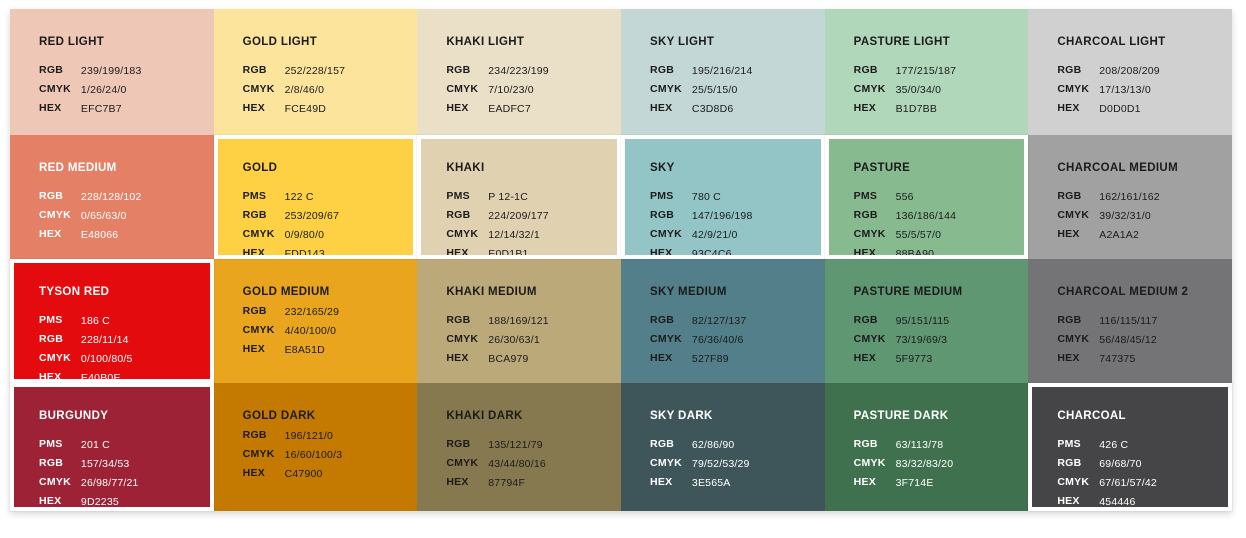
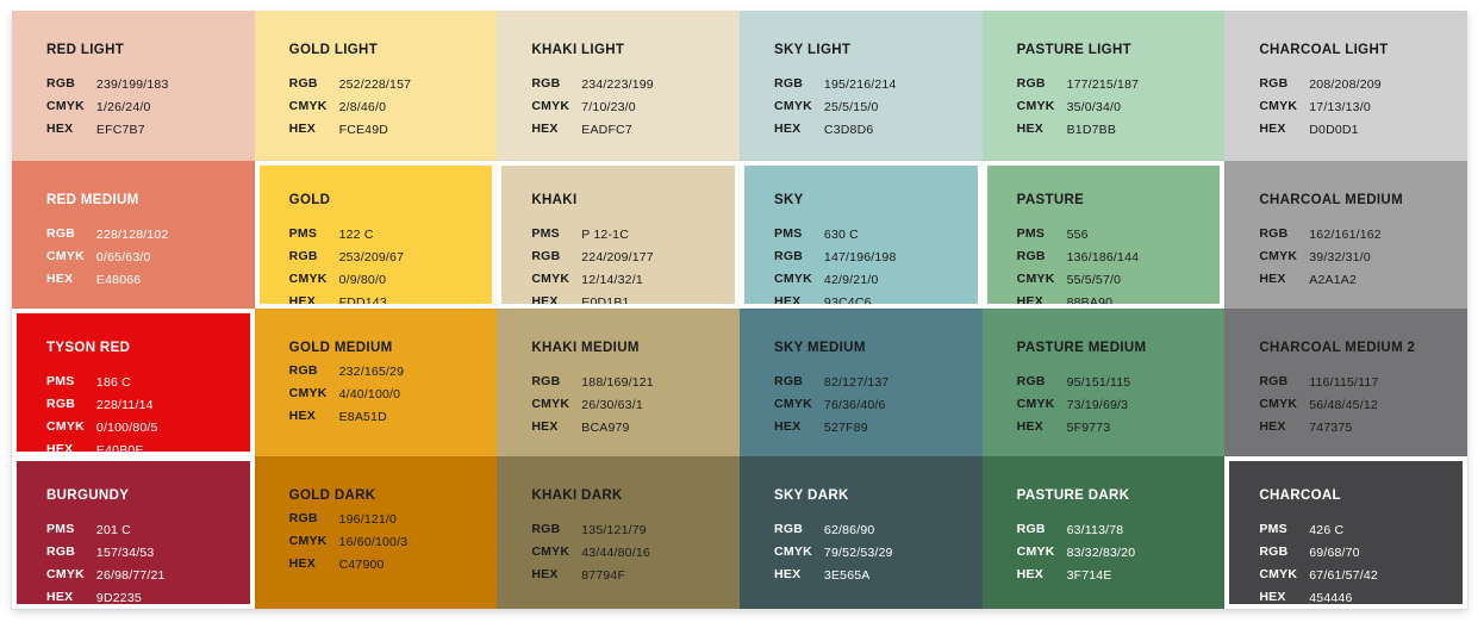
  RED LIGHT
  RGB	239/199/183
  CMYK	1/26/24/0
  HEX	EFC7B7
  GOLD LIGHT
  RGB	252/228/157
  CMYK	2/8/46/0
  HEX	FCE49D
  KHAKI LIGHT
  RGB	234/223/199
  CMYK	7/10/23/0
  HEX	EADFC7
  SKY LIGHT
  RGB	195/216/214
  CMYK	25/5/15/0
  HEX	C3D8D6
  PASTURE LIGHT
  RGB	177/215/187
  CMYK	35/0/34/0
  HEX	B1D7BB
  CHARCOAL LIGHT
  RGB	208/208/209
  CMYK	17/13/13/0
  HEX	D0D0D1
  RED MEDIUM
  RGB	228/128/102
  CMYK	0/65/63/0
  HEX	E48066
  GOLD
  PMS	122 C
  RGB	253/209/67
  CMYK	0/9/80/0
  HEX	FDD143
  KHAKI
  PMS	P 12-1C
  RGB	224/209/177
  CMYK	12/14/32/1
  HEX	E0D1B1
  SKY
- PMS	780 C
+ PMS	630 C
  RGB	147/196/198
  CMYK	42/9/21/0
  HEX	93C4C6
  PASTURE
  PMS	556
  RGB	136/186/144
  CMYK	55/5/57/0
  HEX	88BA90
  CHARCOAL MEDIUM
  RGB	162/161/162
  CMYK	39/32/31/0
  HEX	A2A1A2
  TYSON RED
  PMS	186 C
  RGB	228/11/14
  CMYK	0/100/80/5
  HEX	E40B0E
  GOLD MEDIUM
  RGB	232/165/29
  CMYK	4/40/100/0
  HEX	E8A51D
  KHAKI MEDIUM
  RGB	188/169/121
  CMYK	26/30/63/1
  HEX	BCA979
  SKY MEDIUM
  RGB	82/127/137
  CMYK	76/36/40/6
  HEX	527F89
  PASTURE MEDIUM
  RGB	95/151/115
  CMYK	73/19/69/3
  HEX	5F9773
  CHARCOAL MEDIUM 2
  RGB	116/115/117
  CMYK	56/48/45/12
  HEX	747375
  BURGUNDY
  PMS	201 C
  RGB	157/34/53
  CMYK	26/98/77/21
  HEX	9D2235
  GOLD DARK
  RGB	196/121/0
  CMYK	16/60/100/3
  HEX	C47900
  KHAKI DARK
  RGB	135/121/79
  CMYK	43/44/80/16
  HEX	87794F
  SKY DARK
  RGB	62/86/90
  CMYK	79/52/53/29
  HEX	3E565A
  PASTURE DARK
  RGB	63/113/78
  CMYK	83/32/83/20
  HEX	3F714E
  CHARCOAL
  PMS	426 C
  RGB	69/68/70
  CMYK	67/61/57/42
  HEX	454446
